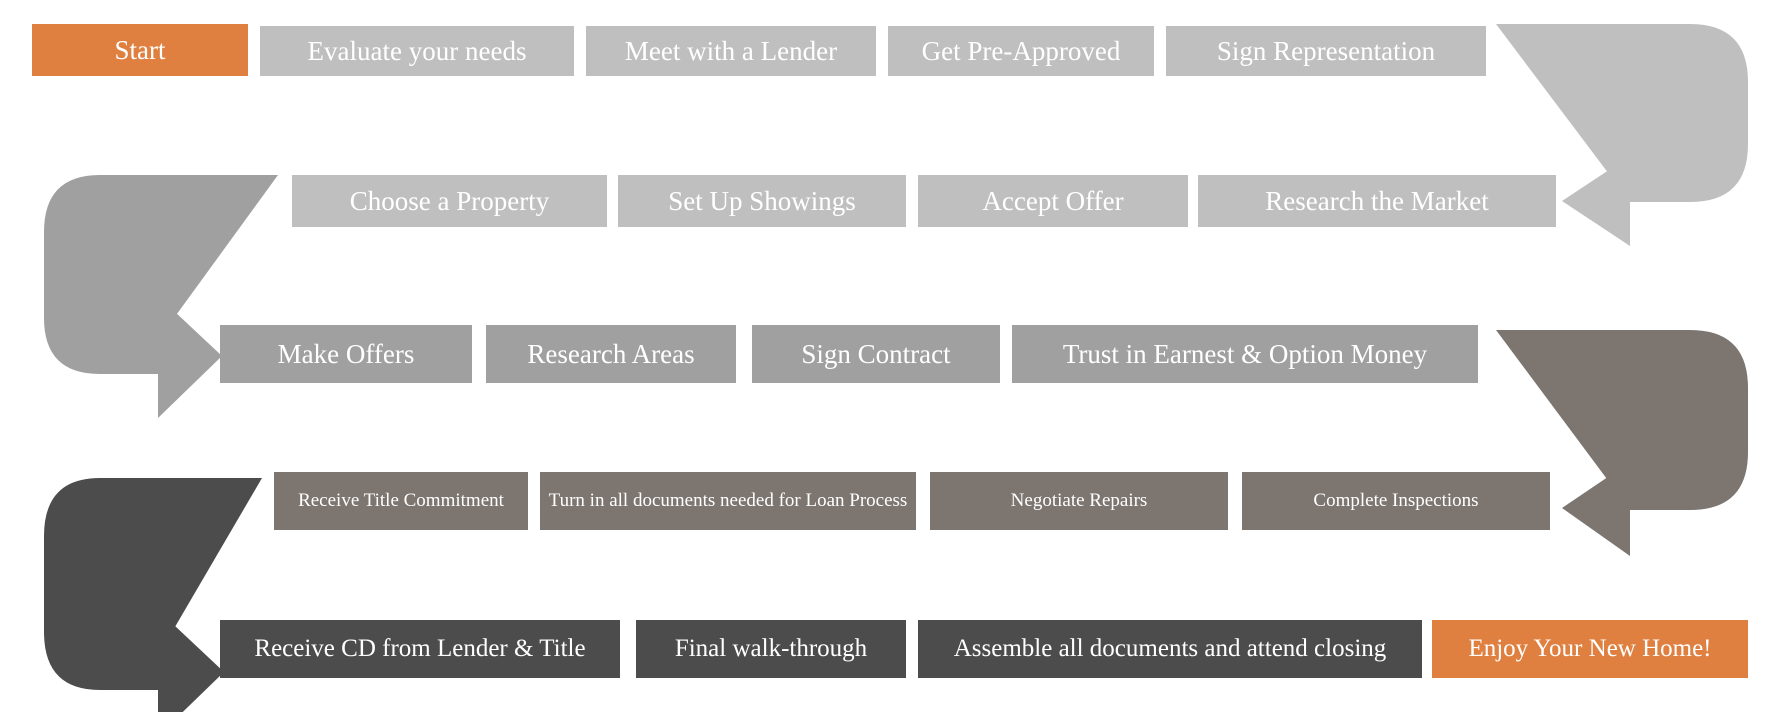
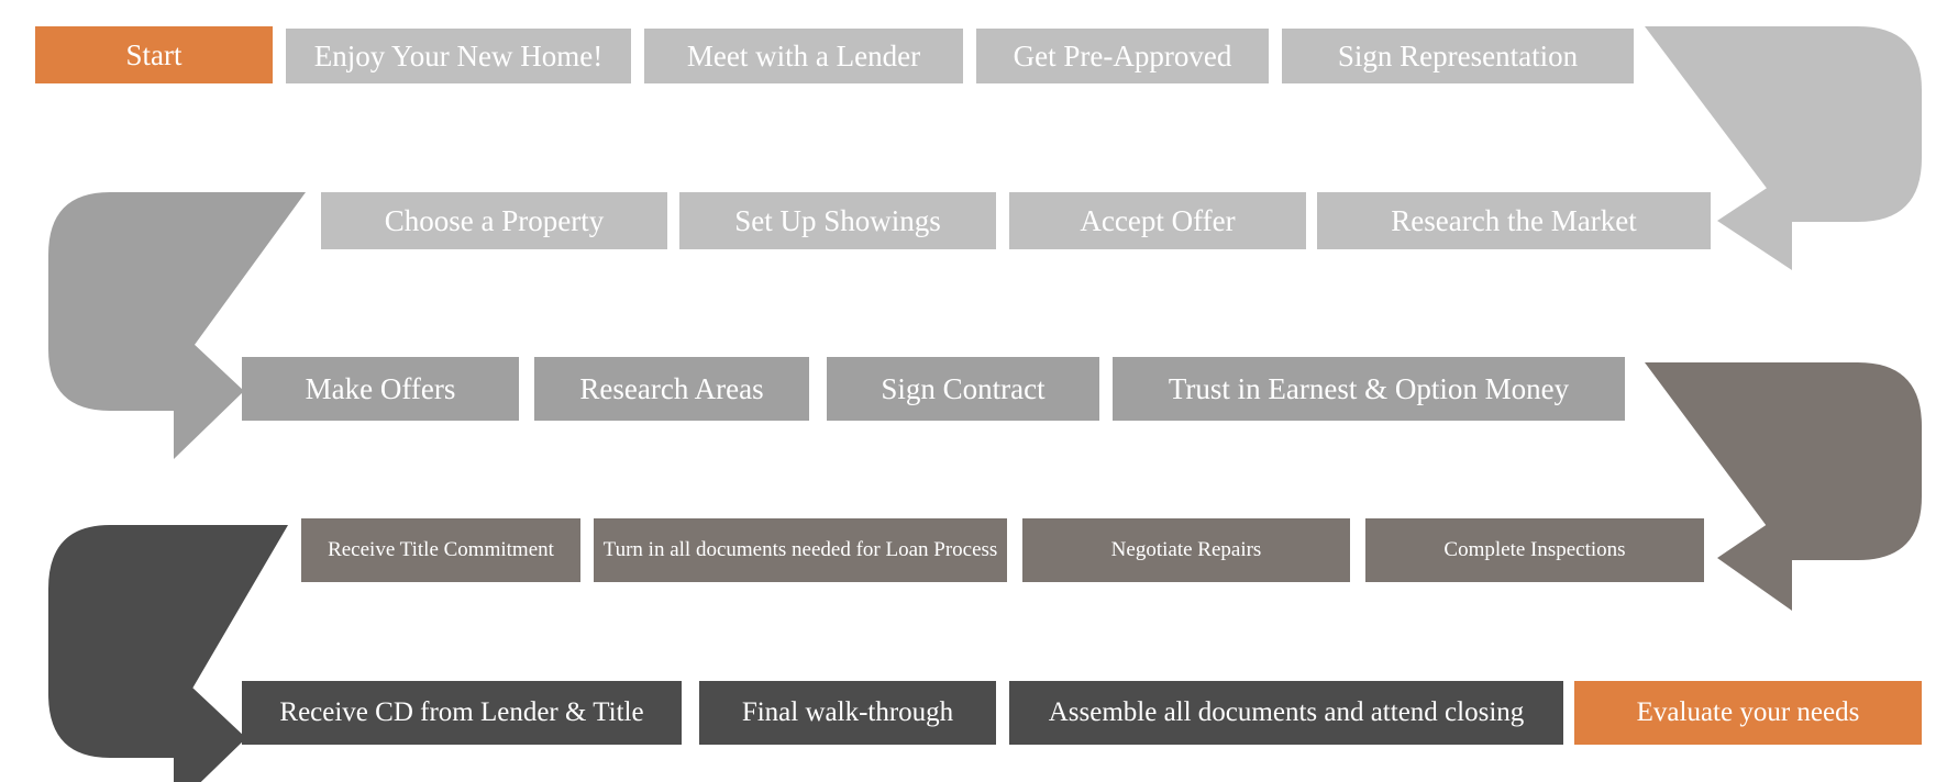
  Start
- Evaluate your needs
+ Enjoy Your New Home!
  Meet with a Lender
  Get Pre-Approved
  Sign Representation
  Choose a Property
  Set Up Showings
  Accept Offer
  Research the Market
  Make Offers
  Research Areas
  Sign Contract
  Trust in Earnest & Option Money
  Receive Title Commitment
  Turn in all documents needed for Loan Process
  Negotiate Repairs
  Complete Inspections
  Receive CD from Lender & Title
  Final walk-through
  Assemble all documents and attend closing
- Enjoy Your New Home!
+ Evaluate your needs
